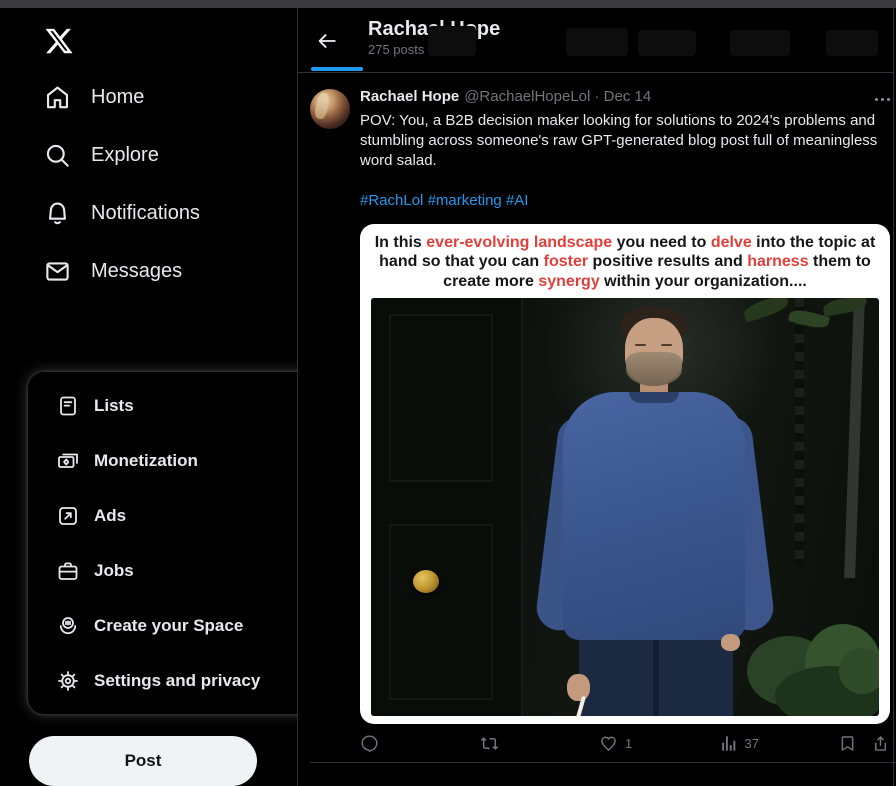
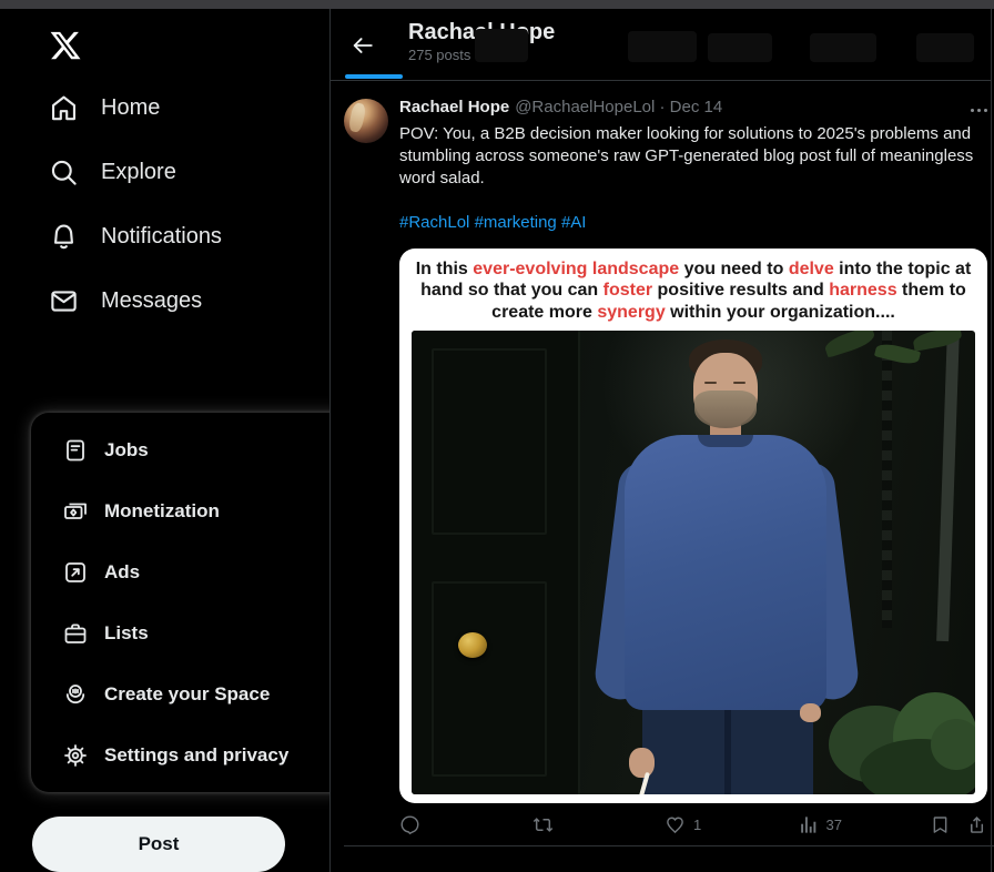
  Home
  Explore
  Notifications
  Messages
- Lists
+ Jobs
  Monetization
  Ads
- Jobs
+ Lists
  Create your Space
  Settings and privacy
  Post
  275 posts
  Rachael Hope
  @RachaelHopeLol · Dec 14
- POV: You, a B2B decision maker looking for solutions to 2024's problems and stumbling across someone's raw GPT-generated blog post full of meaningless word salad.
+ POV: You, a B2B decision maker looking for solutions to 2025's problems and stumbling across someone's raw GPT-generated blog post full of meaningless word salad.
  #RachLol #marketing #AI
  In this ever-evolving landscape you need to delve into the topic at hand so that you can foster positive results and harness them to create more synergy within your organization....
  1
  37
